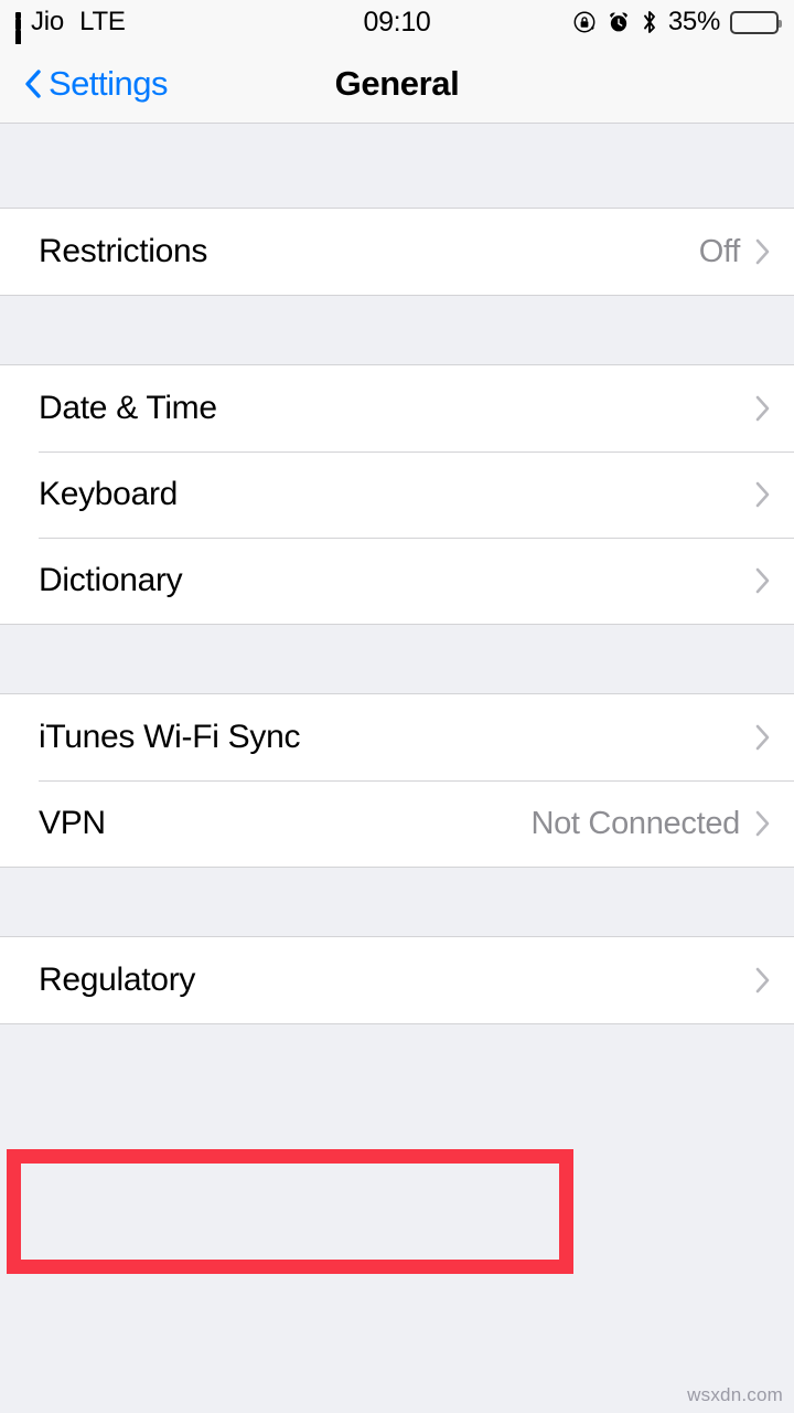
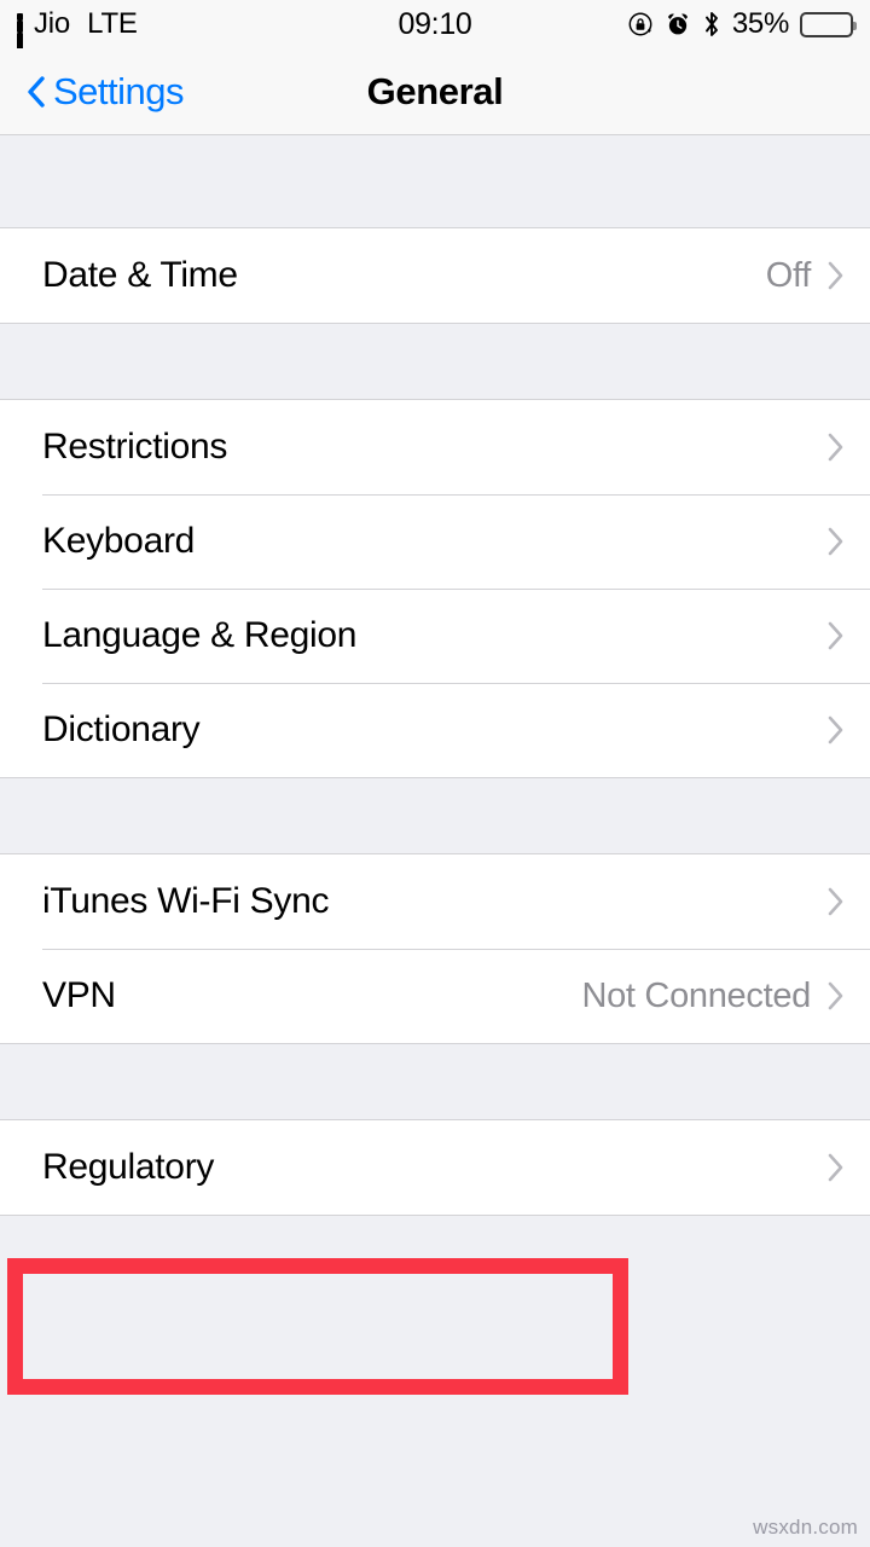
  Jio
  LTE
  09:10
  35%
  Settings
  General
- Restrictions
+ Date & Time
  Off
- Date & Time
+ Restrictions
  Keyboard
+ Language & Region
  Dictionary
  iTunes Wi-Fi Sync
  VPN
  Not Connected
  Regulatory
  wsxdn.com
